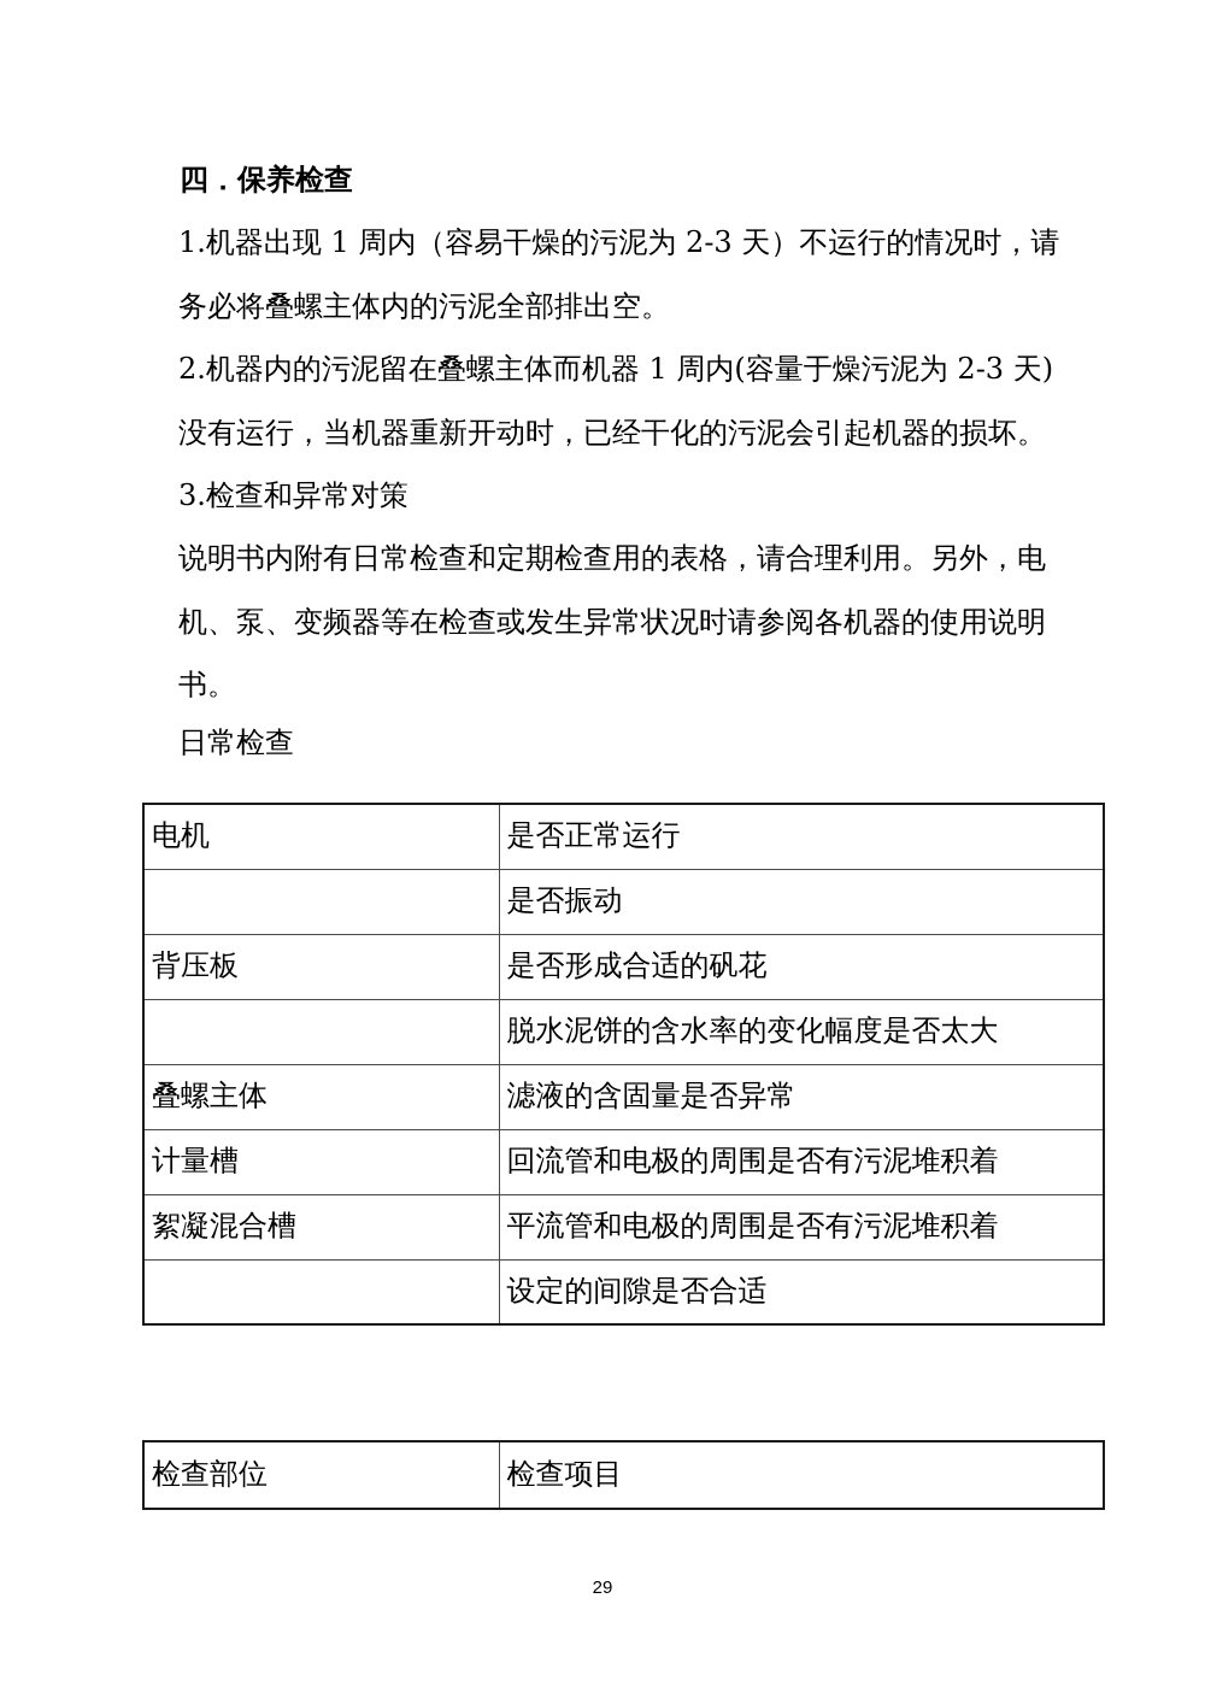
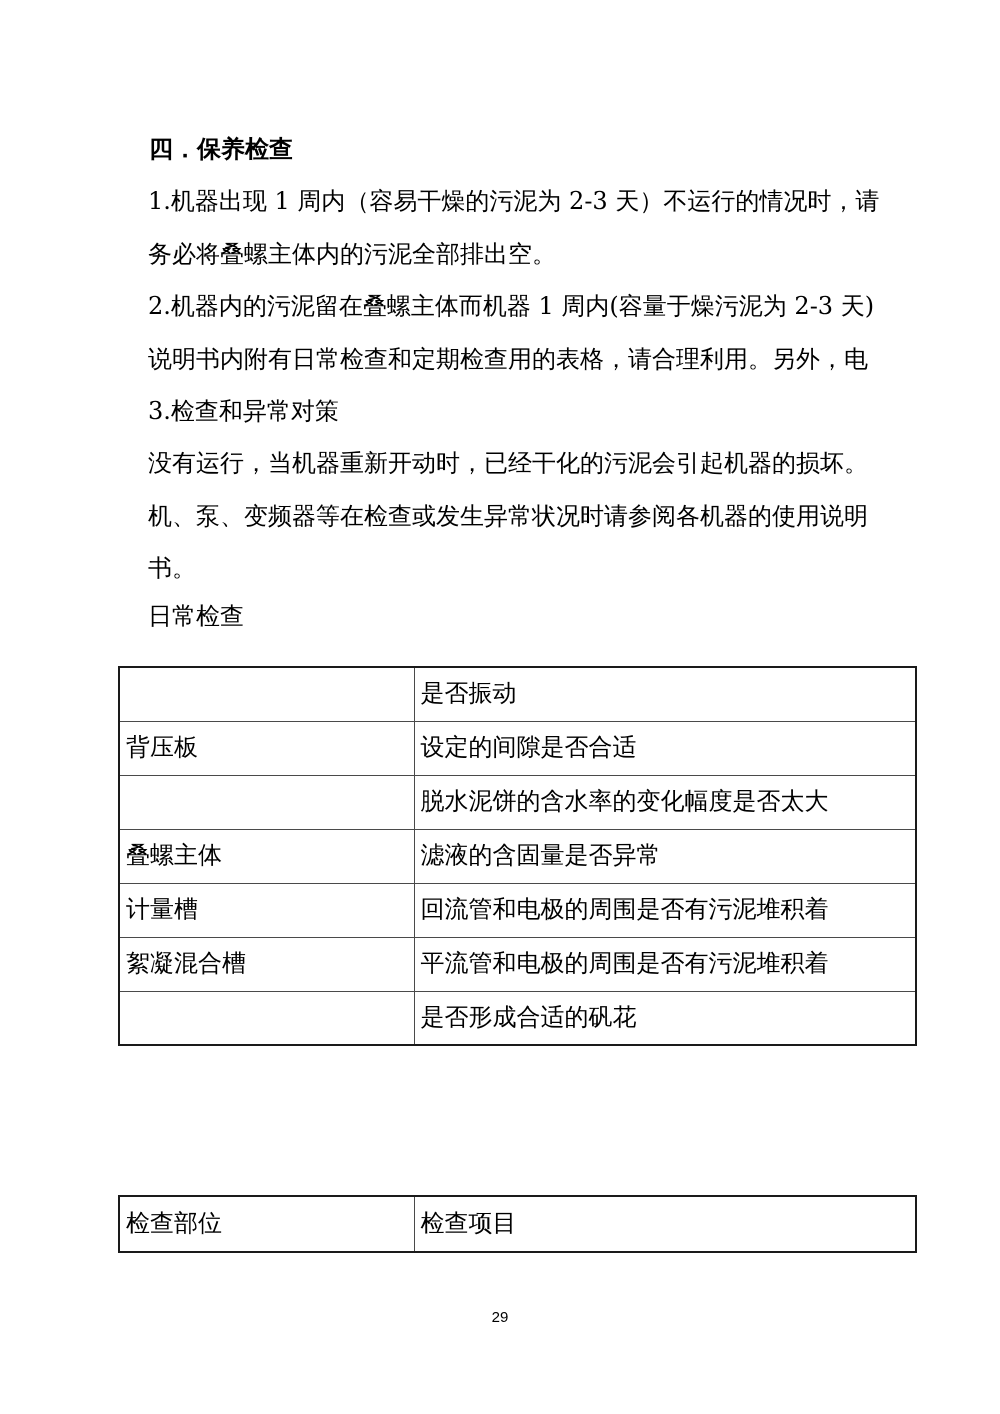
  四．保养检查
  1.机器出现 1 周内（容易干燥的污泥为 2-3 天）不运行的情况时，请
  务必将叠螺主体内的污泥全部排出空。
  2.机器内的污泥留在叠螺主体而机器 1 周内(容量于燥污泥为 2-3 天)
- 没有运行，当机器重新开动时，已经干化的污泥会引起机器的损坏。
+ 说明书内附有日常检查和定期检查用的表格，请合理利用。另外，电
  3.检查和异常对策
- 说明书内附有日常检查和定期检查用的表格，请合理利用。另外，电
+ 没有运行，当机器重新开动时，已经干化的污泥会引起机器的损坏。
  机、泵、变频器等在检查或发生异常状况时请参阅各机器的使用说明
  书。
  日常检查
- 电机	是否正常运行
  	是否振动
- 背压板	是否形成合适的矾花
+ 背压板	设定的间隙是否合适
  	脱水泥饼的含水率的变化幅度是否太大
  叠螺主体	滤液的含固量是否异常
  计量槽	回流管和电极的周围是否有污泥堆积着
  絮凝混合槽	平流管和电极的周围是否有污泥堆积着
- 	设定的间隙是否合适
+ 	是否形成合适的矾花
  检查部位	检查项目
  29
